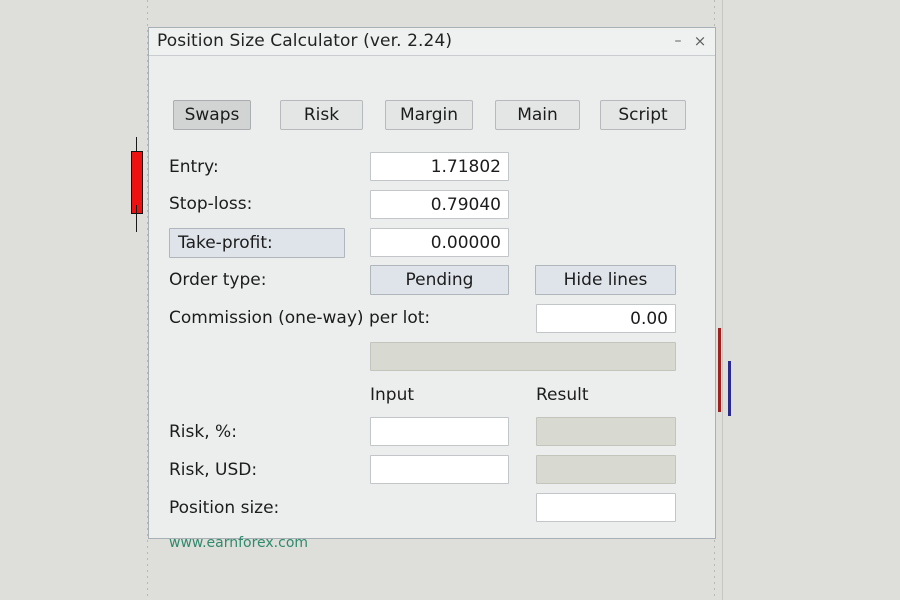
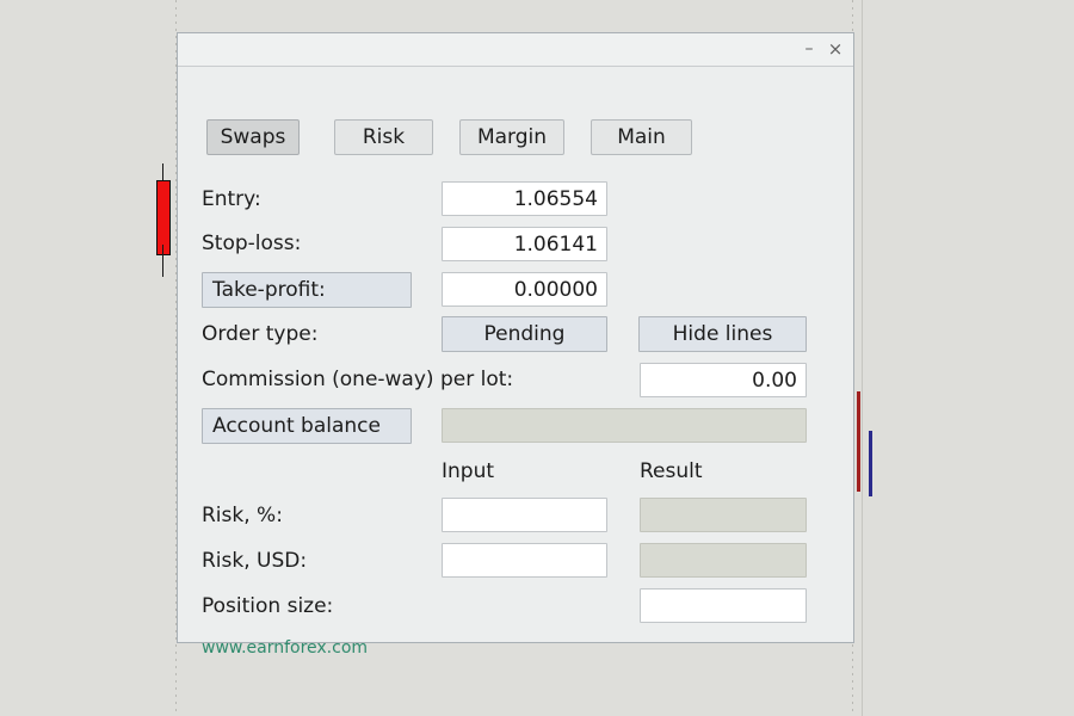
- Position Size Calculator (ver. 2.24)
  –
  ×
  Swaps
  Risk
  Margin
  Main
- Script
  Entry:
- 1.71802
+ 1.06554
  Stop-loss:
- 0.79040
+ 1.06141
  Take-profit:
  0.00000
  Order type:
  Pending
  Hide lines
  Commission (one-way) per lot:
  0.00
+ Account balance
  Input
  Result
  Risk, %:
  Risk, USD:
  Position size:
  www.earnforex.com
